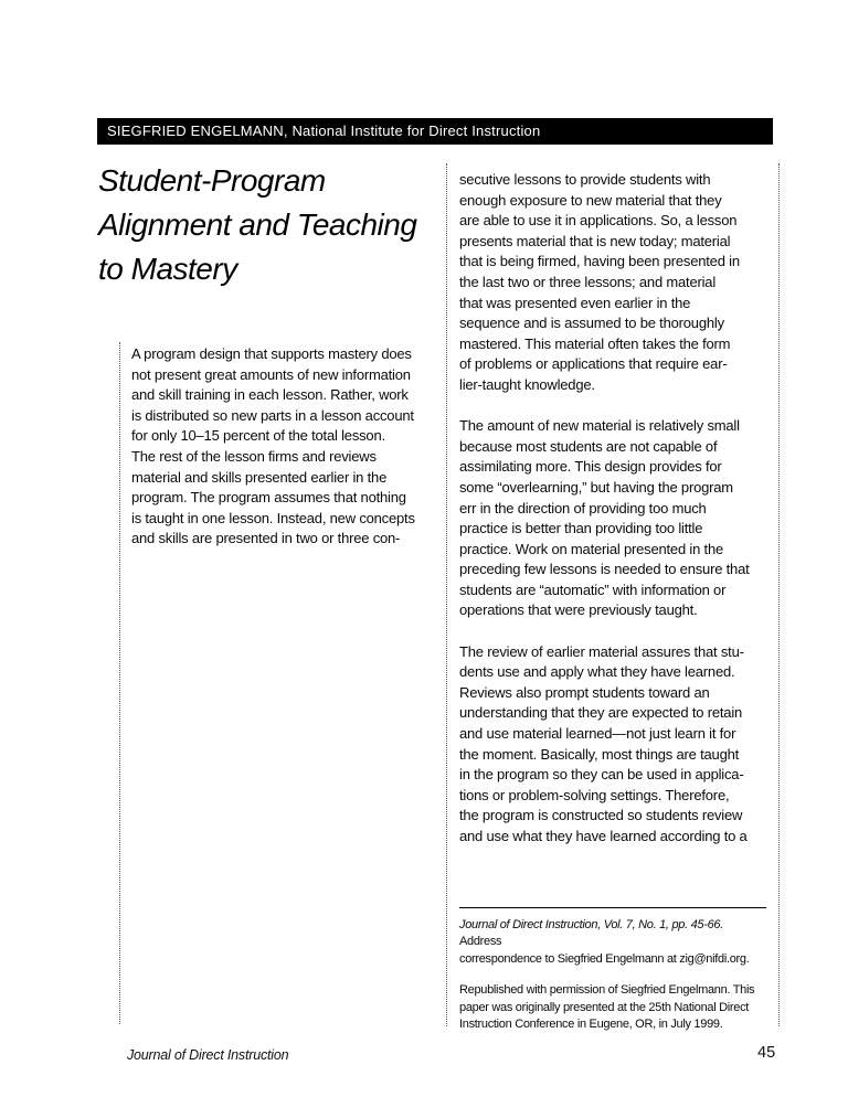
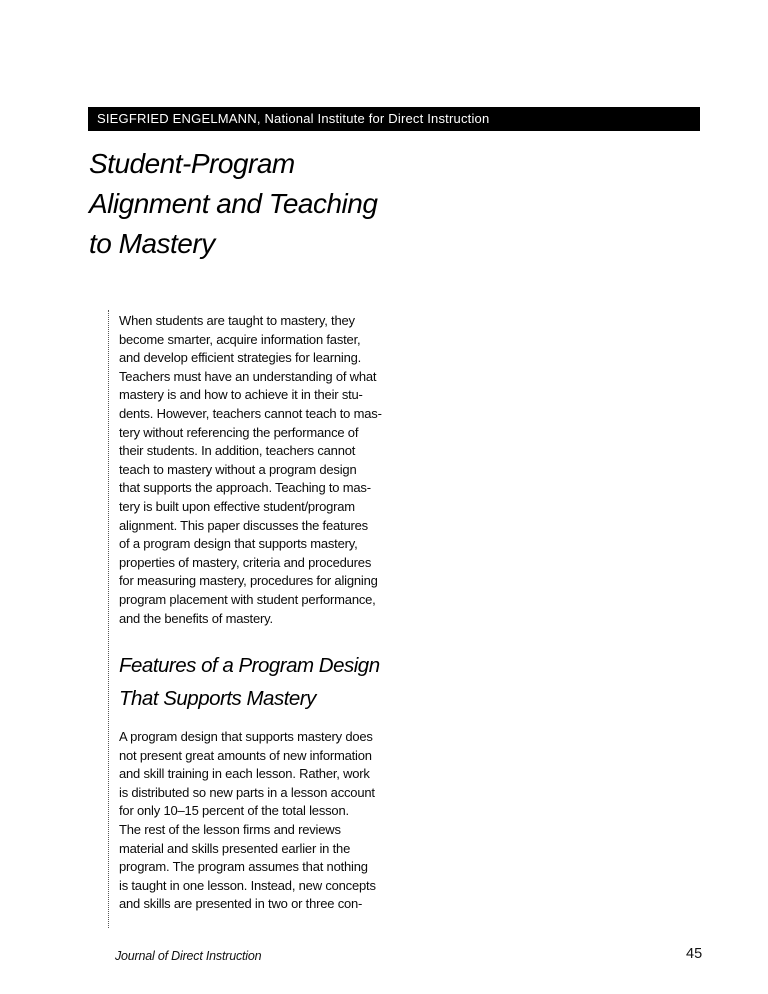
  SIEGFRIED ENGELMANN, National Institute for Direct Instruction
  Student-Program
  Alignment and Teaching
  to Mastery
+ When students are taught to mastery, they
+ become smarter, acquire information faster,
+ and develop efficient strategies for learning.
+ Teachers must have an understanding of what
+ mastery is and how to achieve it in their stu-
+ dents. However, teachers cannot teach to mas-
+ tery without referencing the performance of
+ their students. In addition, teachers cannot
+ teach to mastery without a program design
+ that supports the approach. Teaching to mas-
+ tery is built upon effective student/program
+ alignment. This paper discusses the features
+ of a program design that supports mastery,
+ properties of mastery, criteria and procedures
+ for measuring mastery, procedures for aligning
+ program placement with student performance,
+ and the benefits of mastery.
+ Features of a Program Design
+ That Supports Mastery
  A program design that supports mastery does
  not present great amounts of new information
  and skill training in each lesson. Rather, work
  is distributed so new parts in a lesson account
  for only 10–15 percent of the total lesson.
  The rest of the lesson firms and reviews
  material and skills presented earlier in the
  program. The program assumes that nothing
  is taught in one lesson. Instead, new concepts
  and skills are presented in two or three con-
- secutive lessons to provide students with
- enough exposure to new material that they
- are able to use it in applications. So, a lesson
- presents material that is new today; material
- that is being firmed, having been presented in
- the last two or three lessons; and material
- that was presented even earlier in the
- sequence and is assumed to be thoroughly
- mastered. This material often takes the form
- of problems or applications that require ear-
- lier-taught knowledge.
- The amount of new material is relatively small
- because most students are not capable of
- assimilating more. This design provides for
- some “overlearning,” but having the program
- err in the direction of providing too much
- practice is better than providing too little
- practice. Work on material presented in the
- preceding few lessons is needed to ensure that
- students are “automatic” with information or
- operations that were previously taught.
- The review of earlier material assures that stu-
- dents use and apply what they have learned.
- Reviews also prompt students toward an
- understanding that they are expected to retain
- and use material learned—not just learn it for
- the moment. Basically, most things are taught
- in the program so they can be used in applica-
- tions or problem-solving settings. Therefore,
- the program is constructed so students review
- and use what they have learned according to a
- Journal of Direct Instruction, Vol. 7, No. 1, pp. 45-66. Address
- correspondence to Siegfried Engelmann at zig@nifdi.org.
- Republished with permission of Siegfried Engelmann. This
- paper was originally presented at the 25th National Direct
- Instruction Conference in Eugene, OR, in July 1999.
  Journal of Direct Instruction
  45
